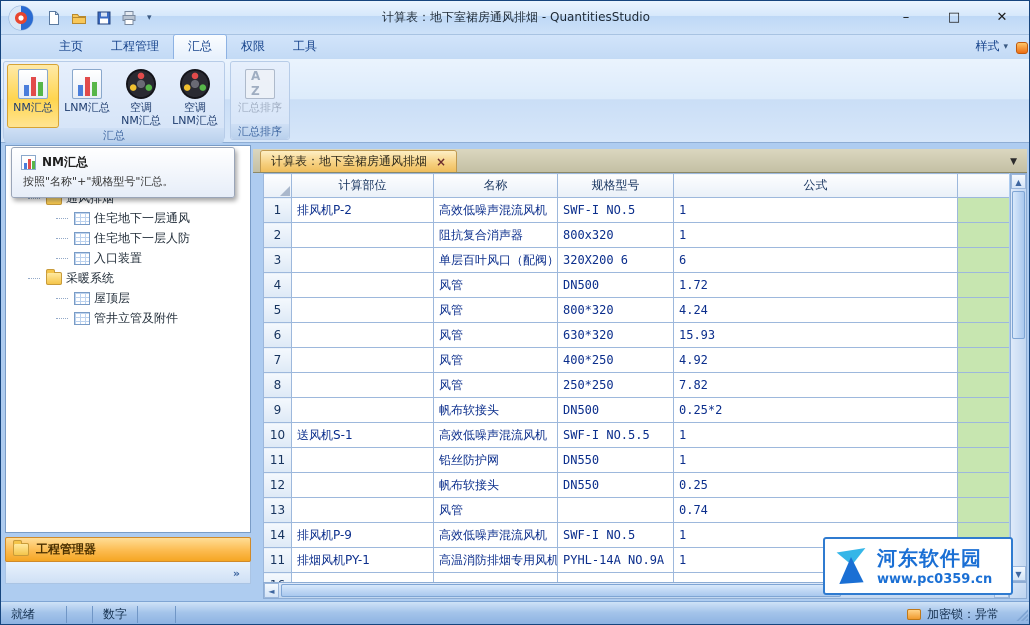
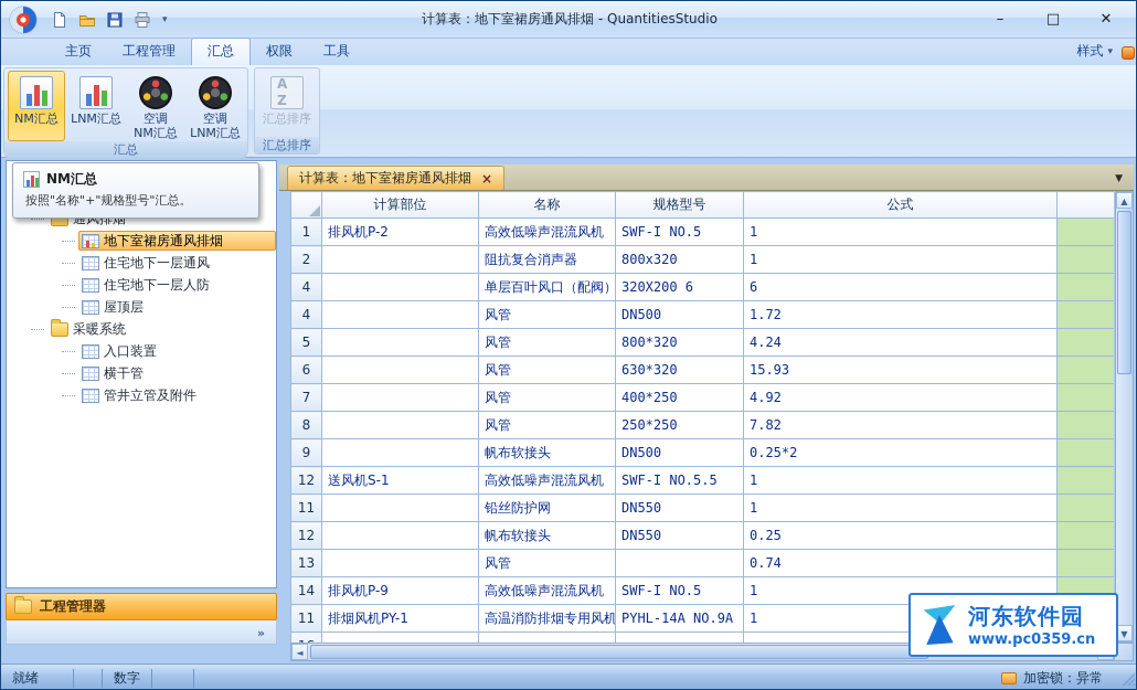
  ▾
  计算表：地下室裙房通风排烟 - QuantitiesStudio
  –
  □
  ✕
  主页
  工程管理
  汇总
  权限
  工具
  样式
  ▾
  NM汇总
  LNM汇总
  空调
  NM汇总
  空调
  LNM汇总
  汇总
  汇总排序
  汇总排序
+ 地下室裙房通风排烟
  住宅地下一层通风
  住宅地下一层人防
- 入口装置
+ 屋顶层
  采暖系统
- 屋顶层
+ 入口装置
+ 横干管
  管井立管及附件
  工程管理器
  »
  计算表：地下室裙房通风排烟
  ×
  ▼
  	计算部位	名称	规格型号	公式
  1	排风机P-2	高效低噪声混流风机	SWF-I NO.5	1
  2		阻抗复合消声器	800x320	1
- 3		单层百叶风口（配阀）	320X200 6	6
+ 4		单层百叶风口（配阀）	320X200 6	6
  4		风管	DN500	1.72
  5		风管	800*320	4.24
  6		风管	630*320	15.93
  7		风管	400*250	4.92
  8		风管	250*250	7.82
  9		帆布软接头	DN500	0.25*2
- 10	送风机S-1	高效低噪声混流风机	SWF-I NO.5.5	1
+ 12	送风机S-1	高效低噪声混流风机	SWF-I NO.5.5	1
  11		铅丝防护网	DN550	1
  12		帆布软接头	DN550	0.25
  13		风管		0.74
  14	排风机P-9	高效低噪声混流风机	SWF-I NO.5	1
  11	排烟风机PY-1	高温消防排烟专用风机	PYHL-14A NO.9A	1
  ▲
  ▼
  ◄
  NM汇总
  按照"名称"+"规格型号"汇总。
  河东软件园
  www.pc0359.cn
  就绪
  数字
  加密锁：异常
